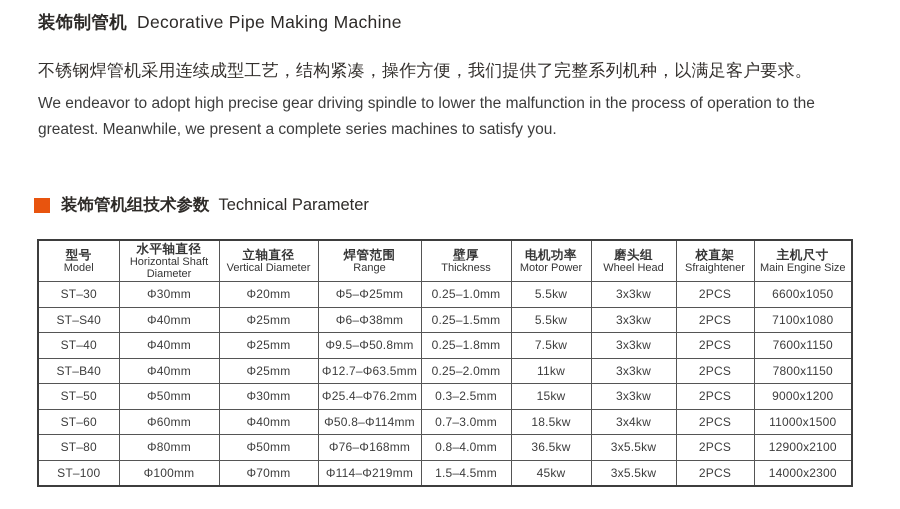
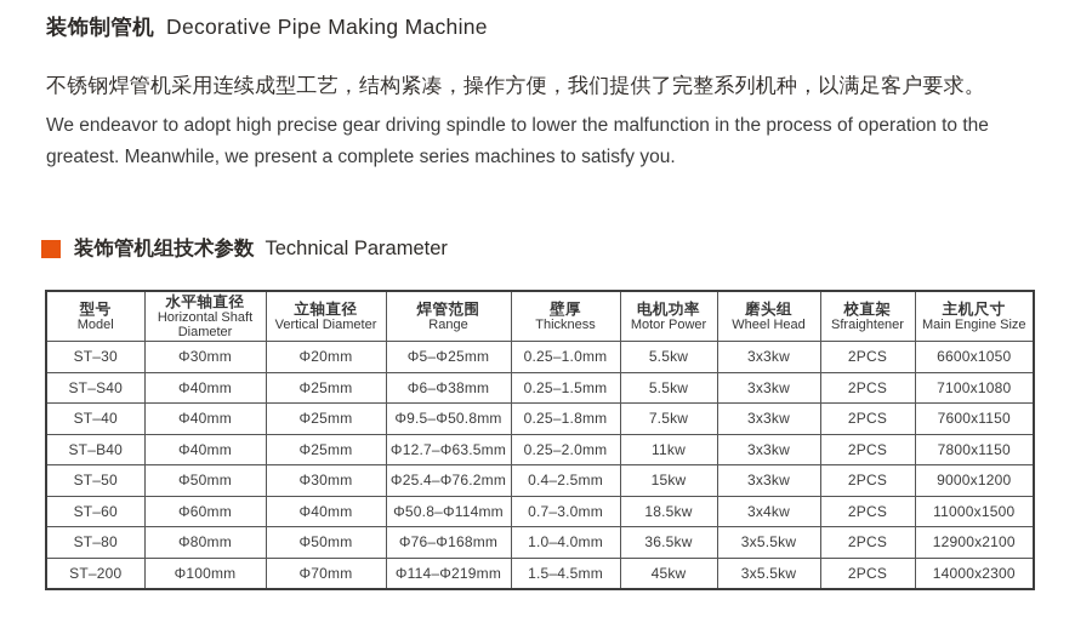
  装饰制管机 Decorative Pipe Making Machine
  不锈钢焊管机采用连续成型工艺，结构紧凑，操作方便，我们提供了完整系列机种，以满足客户要求。
  We endeavor to adopt high precise gear driving spindle to lower the malfunction in the process of operation to the greatest. Meanwhile, we present a complete series machines to satisfy you.
  装饰管机组技术参数
  Technical Parameter
  型号Model	水平轴直径Horizontal Shaft Diameter	立轴直径Vertical Diameter	焊管范围Range	壁厚Thickness	电机功率Motor Power	磨头组Wheel Head	校直架Sfraightener	主机尺寸Main Engine Size
  ST–30	Φ30mm	Φ20mm	Φ5–Φ25mm	0.25–1.0mm	5.5kw	3x3kw	2PCS	6600x1050
  ST–S40	Φ40mm	Φ25mm	Φ6–Φ38mm	0.25–1.5mm	5.5kw	3x3kw	2PCS	7100x1080
  ST–40	Φ40mm	Φ25mm	Φ9.5–Φ50.8mm	0.25–1.8mm	7.5kw	3x3kw	2PCS	7600x1150
  ST–B40	Φ40mm	Φ25mm	Φ12.7–Φ63.5mm	0.25–2.0mm	11kw	3x3kw	2PCS	7800x1150
- ST–50	Φ50mm	Φ30mm	Φ25.4–Φ76.2mm	0.3–2.5mm	15kw	3x3kw	2PCS	9000x1200
+ ST–50	Φ50mm	Φ30mm	Φ25.4–Φ76.2mm	0.4–2.5mm	15kw	3x3kw	2PCS	9000x1200
  ST–60	Φ60mm	Φ40mm	Φ50.8–Φ114mm	0.7–3.0mm	18.5kw	3x4kw	2PCS	11000x1500
- ST–80	Φ80mm	Φ50mm	Φ76–Φ168mm	0.8–4.0mm	36.5kw	3x5.5kw	2PCS	12900x2100
+ ST–80	Φ80mm	Φ50mm	Φ76–Φ168mm	1.0–4.0mm	36.5kw	3x5.5kw	2PCS	12900x2100
- ST–100	Φ100mm	Φ70mm	Φ114–Φ219mm	1.5–4.5mm	45kw	3x5.5kw	2PCS	14000x2300
+ ST–200	Φ100mm	Φ70mm	Φ114–Φ219mm	1.5–4.5mm	45kw	3x5.5kw	2PCS	14000x2300
